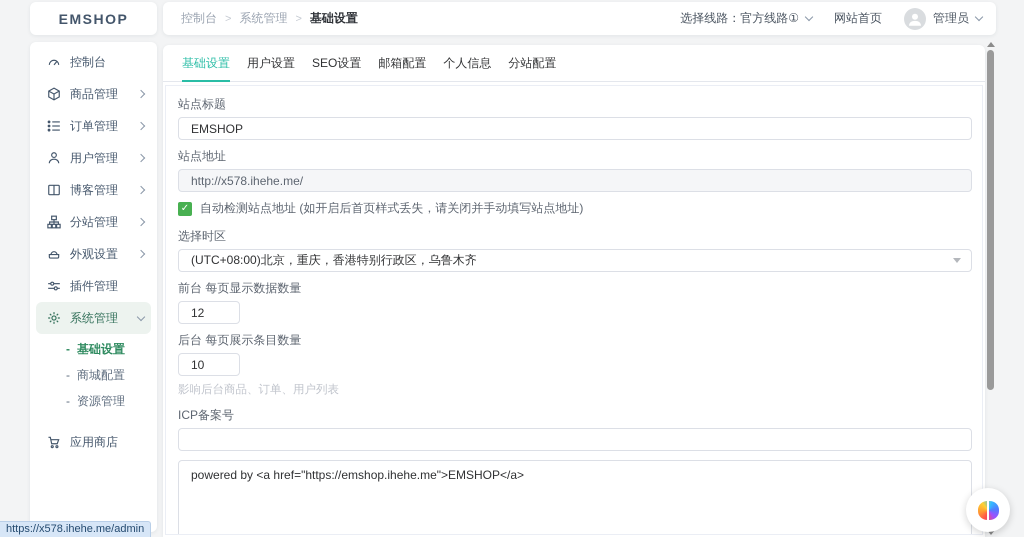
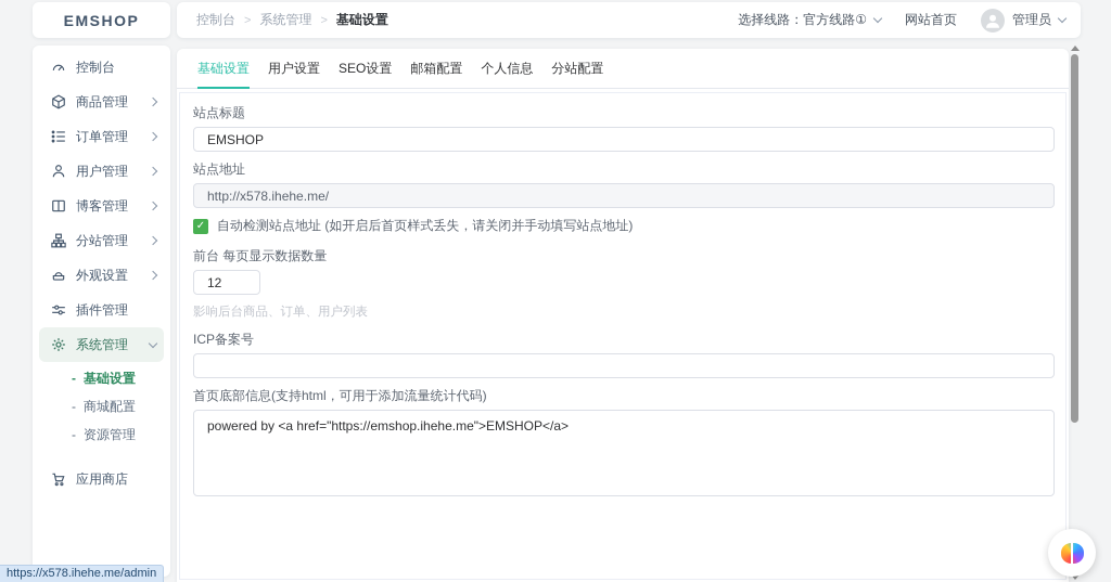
  EMSHOP
  控制台
  >
  系统管理
  >
  基础设置
  选择线路：官方线路①
  网站首页
  管理员
  控制台
  商品管理
  订单管理
  用户管理
  博客管理
  分站管理
  外观设置
  插件管理
  系统管理
  -
  基础设置
  -
  商城配置
  -
  资源管理
  应用商店
  基础设置
  用户设置
  SEO设置
  邮箱配置
  个人信息
  分站配置
  站点标题
  EMSHOP
  站点地址
  http://x578.ihehe.me/
  ✓
  自动检测站点地址 (如开启后首页样式丢失，请关闭并手动填写站点地址)
- 选择时区
- (UTC+08:00)北京，重庆，香港特别行政区，乌鲁木齐
  前台 每页显示数据数量
  12
- 后台 每页展示条目数量
- 10
  影响后台商品、订单、用户列表
  ICP备案号
+ 首页底部信息(支持html，可用于添加流量统计代码)
  powered by <a href="https://emshop.ihehe.me">EMSHOP</a>
  https://x578.ihehe.me/admin
